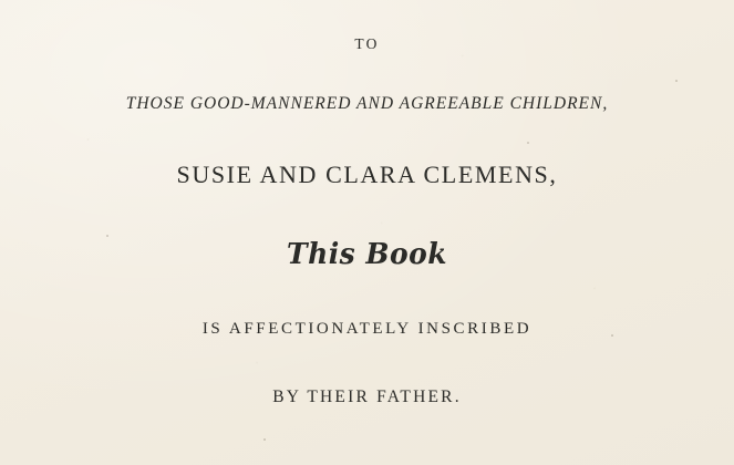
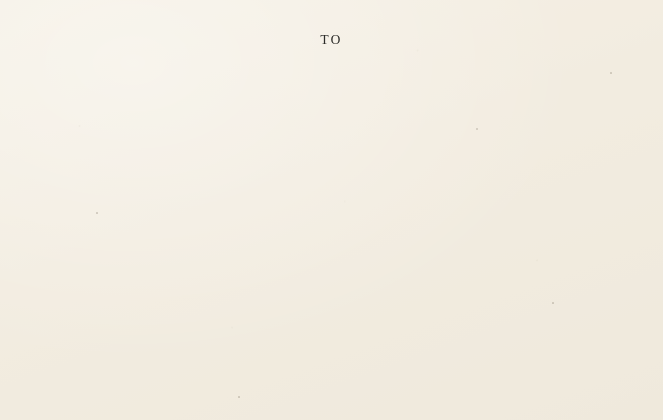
  TO
- THOSE GOOD-MANNERED AND AGREEABLE CHILDREN,
- SUSIE AND CLARA CLEMENS,
- This Book
- IS AFFECTIONATELY INSCRIBED
- BY THEIR FATHER.
